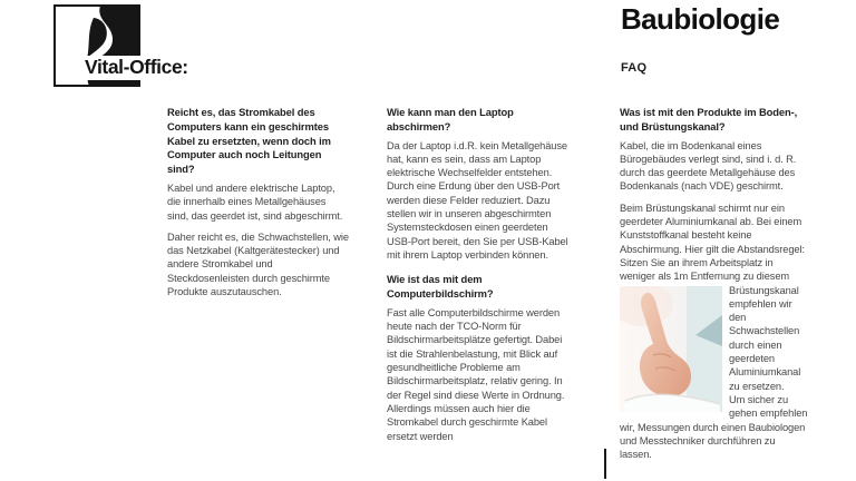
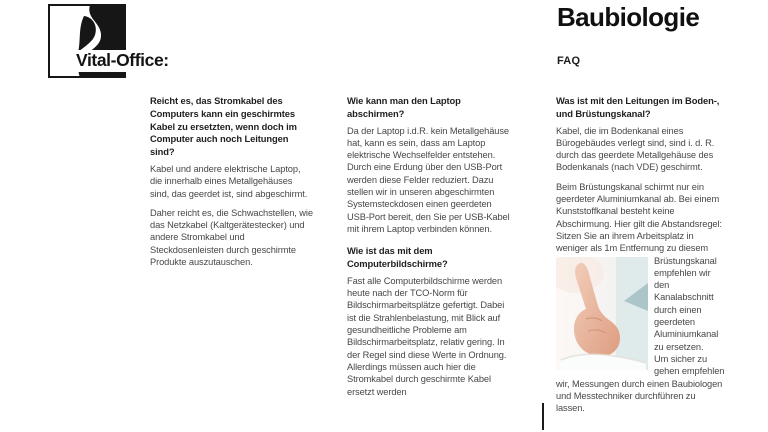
  Vital-Office:
  Baubiologie
  FAQ
  Reicht es, das Stromkabel des Computers kann ein geschirmtes Kabel zu ersetzten, wenn doch im Computer auch noch Leitungen sind?
  Kabel und andere elektrische Laptop, die innerhalb eines Metallgehäuses sind, das geerdet ist, sind abgeschirmt.
  Daher reicht es, die Schwachstellen, wie das Netzkabel (Kaltgerätestecker) und andere Stromkabel und Steckdosenleisten durch geschirmte Produkte auszutauschen.
  Wie kann man den Laptop abschirmen?
  Da der Laptop i.d.R. kein Metallgehäuse hat, kann es sein, dass am Laptop elektrische Wechselfelder entstehen. Durch eine Erdung über den USB-Port werden diese Felder reduziert. Dazu stellen wir in unseren abgeschirmten Systemsteckdosen einen geerdeten USB-Port bereit, den Sie per USB-Kabel mit ihrem Laptop verbinden können.
- Wie ist das mit dem Computerbildschirm?
+ Wie ist das mit dem Computerbildschirme?
  Fast alle Computerbildschirme werden heute nach der TCO-Norm für Bildschirmarbeitsplätze gefertigt. Dabei ist die Strahlenbelastung, mit Blick auf gesundheitliche Probleme am Bildschirmarbeitsplatz, relativ gering. In der Regel sind diese Werte in Ordnung. Allerdings müssen auch hier die Stromkabel durch geschirmte Kabel ersetzt werden
- Was ist mit den Produkte im Boden-, und Brüstungskanal?
+ Was ist mit den Leitungen im Boden-, und Brüstungskanal?
  Kabel, die im Bodenkanal eines Bürogebäudes verlegt sind, sind i. d. R. durch das geerdete Metallgehäuse des Bodenkanals (nach VDE) geschirmt.
  Beim Brüstungskanal schirmt nur ein geerdeter Aluminiumkanal ab. Bei einem Kunststoffkanal besteht keine Abschirmung. Hier gilt die Abstandsregel: Sitzen Sie an ihrem Arbeitsplatz in weniger als 1m Entfernung zu diesem
- Brüstungskanal empfehlen wir den Schwachstellen durch einen geerdeten Aluminiumkanal zu ersetzen.
+ Brüstungskanal empfehlen wir den Kanalabschnitt durch einen geerdeten Aluminiumkanal zu ersetzen.
  Um sicher zu gehen empfehlen wir, Messungen durch einen Baubiologen und Messtechniker durchführen zu lassen.
